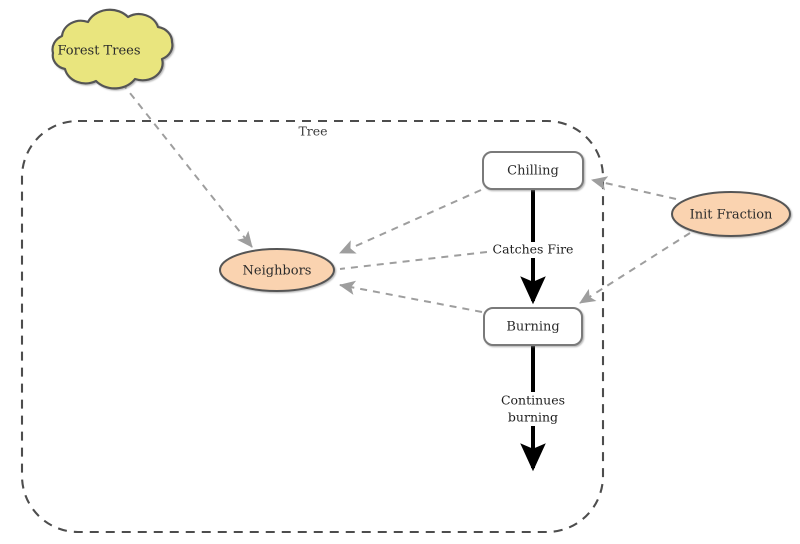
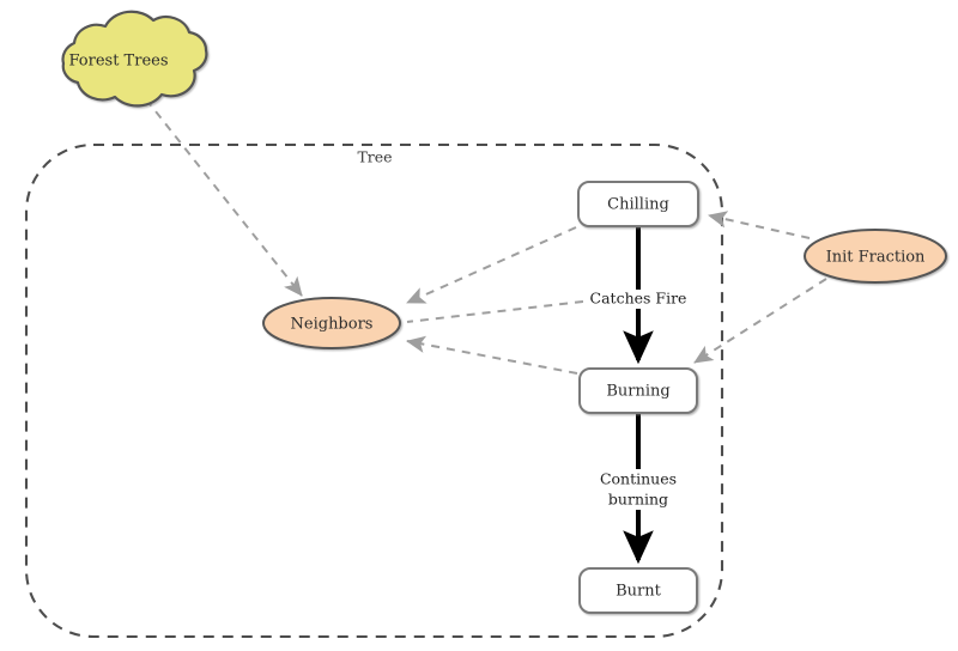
  Tree
  Catches Fire
  Continues
  burning
  Forest Trees
  Neighbors
  Init Fraction
  Chilling
  Burning
+ Burnt
